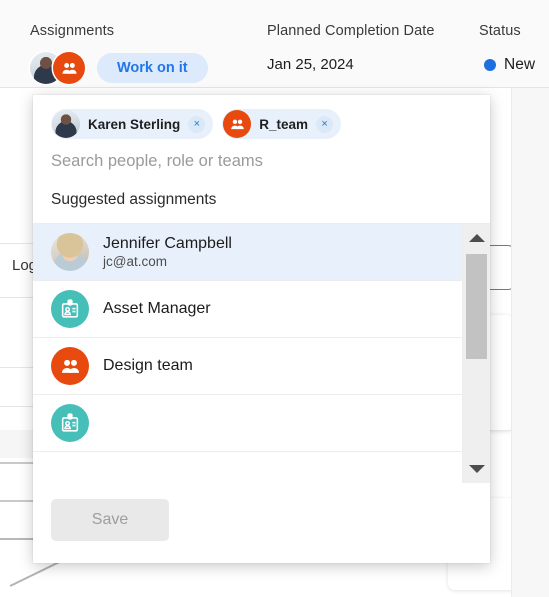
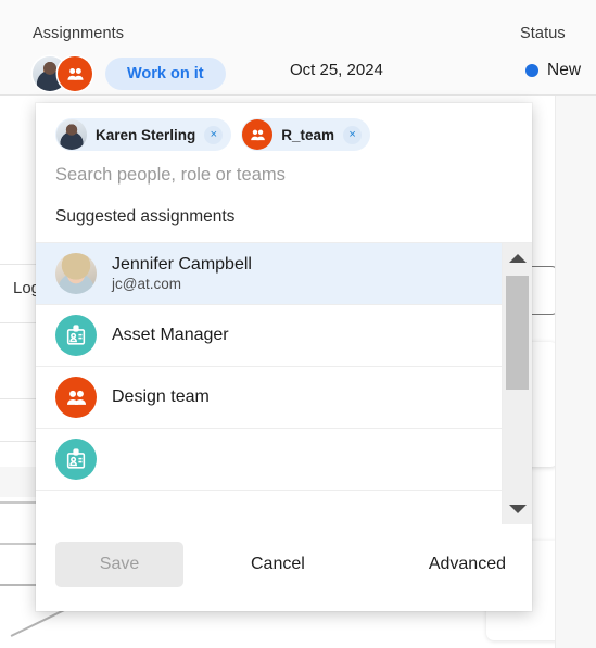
  Assignments
- Planned Completion Date
  Status
  Work on it
- Jan 25, 2024
+ Oct 25, 2024
  New
  Karen Sterling
  ×
  R_team
  ×
  Search people, role or teams
  Suggested assignments
  Jennifer Campbell
  jc@at.com
  Asset Manager
  Design team
  Save
+ Cancel
+ Advanced
